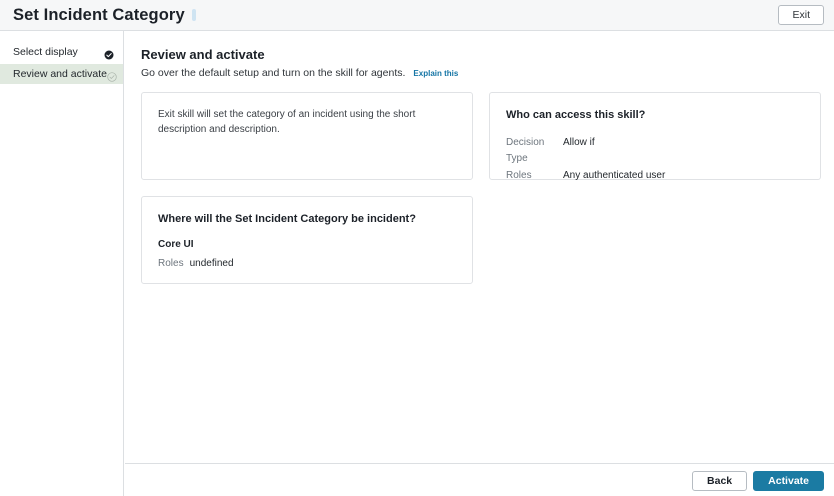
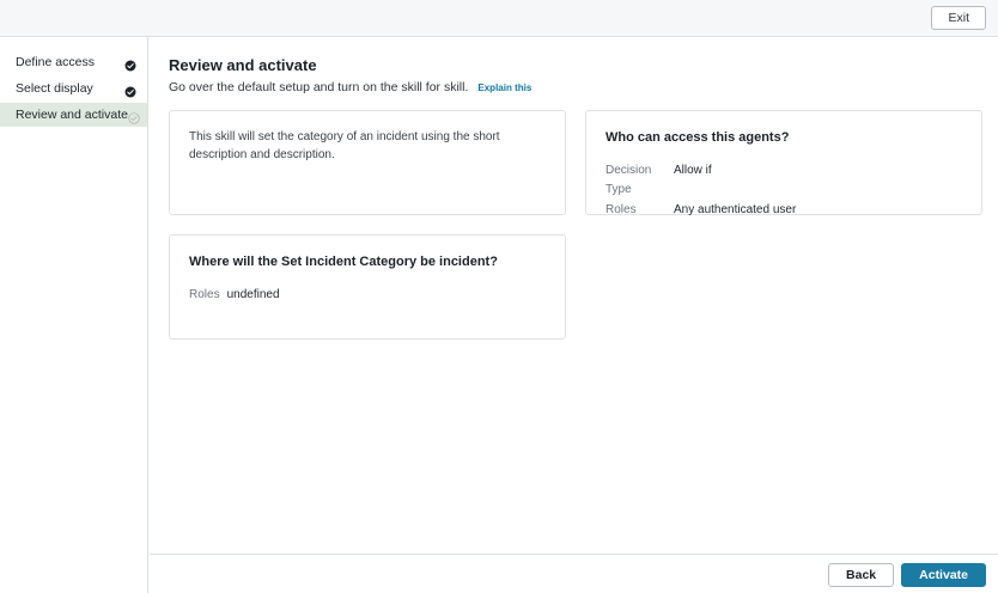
- Set Incident Category
  Exit
+ Define access
  Select display
  Review and activate
  Review and activate
- Go over the default setup and turn on the skill for agents.
+ Go over the default setup and turn on the skill for skill.
  Explain this
- Exit skill will set the category of an incident using the short description and description.
+ This skill will set the category of an incident using the short description and description.
- Who can access this skill?
+ Who can access this agents?
  Decision Type
  Allow if
  Roles
  Any authenticated user
  Where will the Set Incident Category be incident?
- Core UI
  Roles
  undefined
  Back
  Activate
